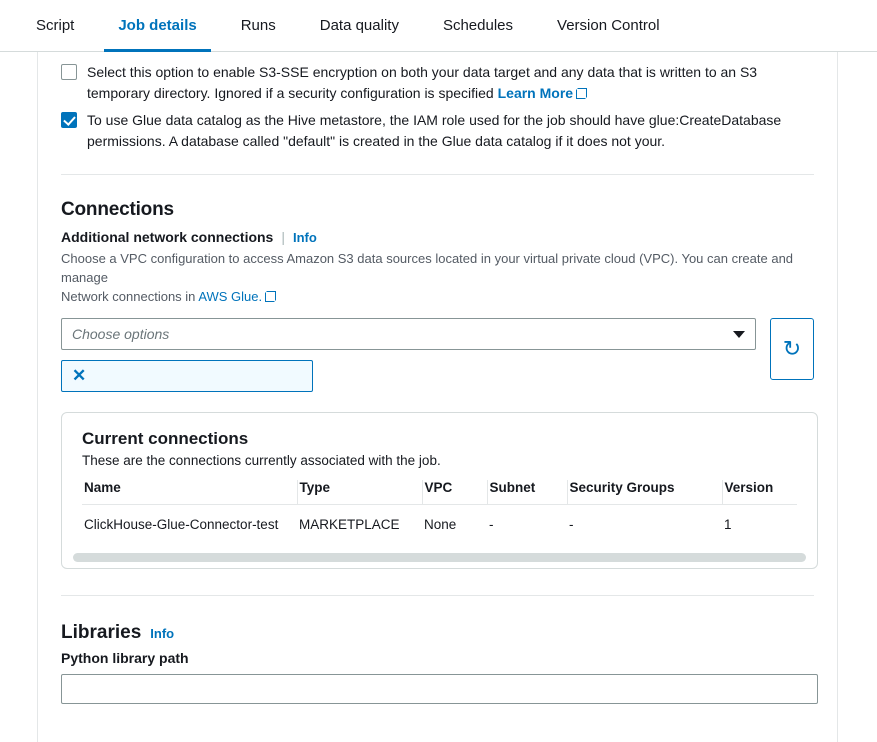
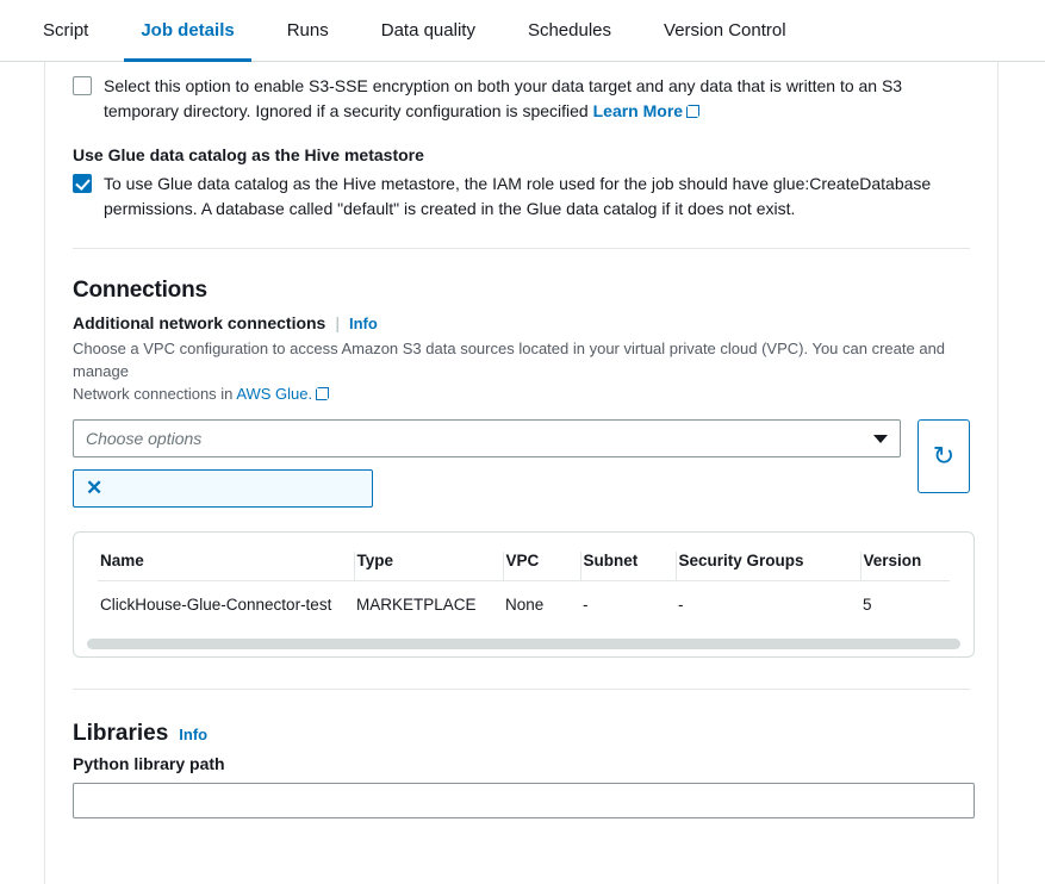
  Script
  Job details
  Runs
  Data quality
  Schedules
  Version Control
  Select this option to enable S3-SSE encryption on both your data target and any data that is written to an S3 temporary directory. Ignored if a security configuration is specified Learn More
+ Use Glue data catalog as the Hive metastore
- To use Glue data catalog as the Hive metastore, the IAM role used for the job should have glue:CreateDatabase permissions. A database called "default" is created in the Glue data catalog if it does not your.
+ To use Glue data catalog as the Hive metastore, the IAM role used for the job should have glue:CreateDatabase permissions. A database called "default" is created in the Glue data catalog if it does not exist.
  Connections
  Additional network connections
  |
  Info
  Choose a VPC configuration to access Amazon S3 data sources located in your virtual private cloud (VPC). You can create and manage
  Network connections in AWS Glue.
  Choose options
  ✕
  ↻
- Current connections
- These are the connections currently associated with the job.
  Name	Type	VPC	Subnet	Security Groups	Version
- ClickHouse-Glue-Connector-test	MARKETPLACE	None	-	-	1
+ ClickHouse-Glue-Connector-test	MARKETPLACE	None	-	-	5
  Libraries
  Info
  Python library path
